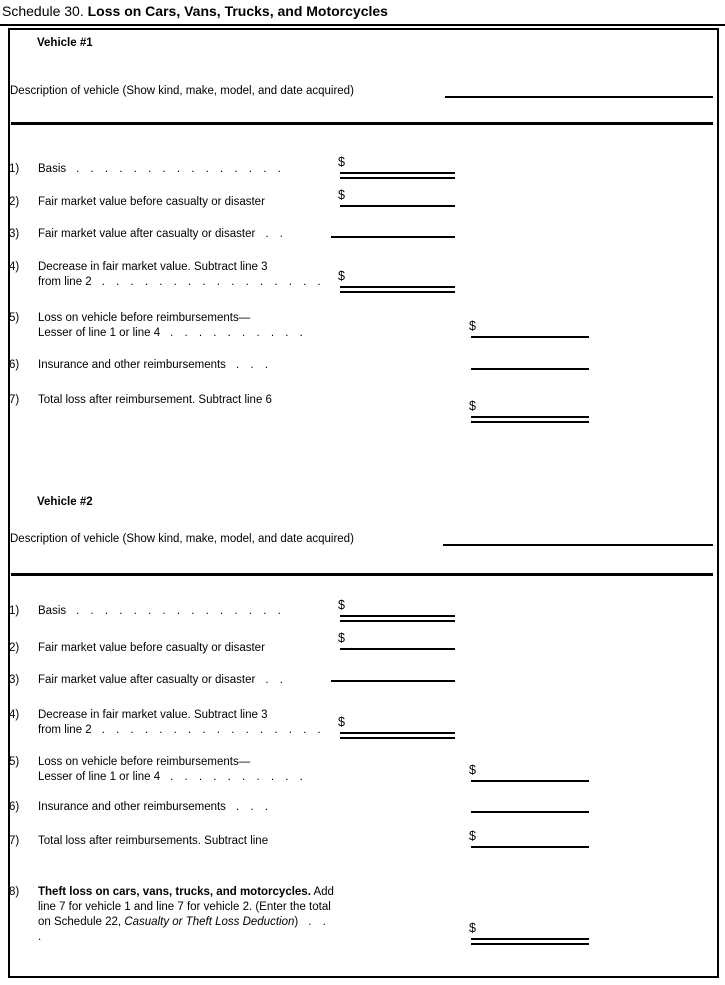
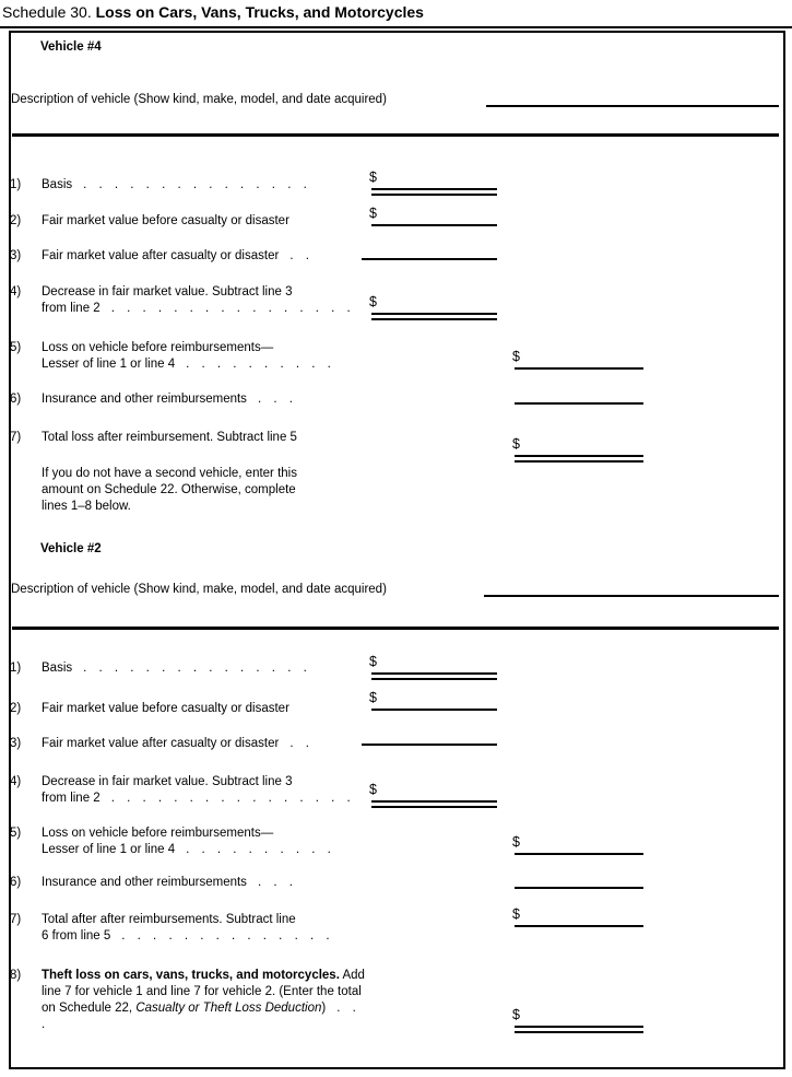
  Schedule 30. Loss on Cars, Vans, Trucks, and Motorcycles
- Vehicle #1
+ Vehicle #4
  Description of vehicle (Show kind, make, model, and date acquired)
  1)
  Basis . . . . . . . . . . . . . . .
  $
  2)
  Fair market value before casualty or disaster
  $
  3)
  Fair market value after casualty or disaster . .
  4)
  Decrease in fair market value. Subtract line 3
  from line 2 . . . . . . . . . . . . . . . .
  $
  5)
  Loss on vehicle before reimbursements—
  Lesser of line 1 or line 4 . . . . . . . . . .
  $
  6)
  Insurance and other reimbursements . . .
  7)
- Total loss after reimbursement. Subtract line 6
+ Total loss after reimbursement. Subtract line 5
  $
+ If you do not have a second vehicle, enter this
+ amount on Schedule 22. Otherwise, complete
+ lines 1–8 below.
  Vehicle #2
  Description of vehicle (Show kind, make, model, and date acquired)
  1)
  Basis . . . . . . . . . . . . . . .
  $
  2)
  Fair market value before casualty or disaster
  $
  3)
  Fair market value after casualty or disaster . .
  4)
  Decrease in fair market value. Subtract line 3
  from line 2 . . . . . . . . . . . . . . . .
  $
  5)
  Loss on vehicle before reimbursements—
  Lesser of line 1 or line 4 . . . . . . . . . .
  $
  6)
  Insurance and other reimbursements . . .
  7)
- Total loss after reimbursements. Subtract line
+ Total after after reimbursements. Subtract line
+ 6 from line 5 . . . . . . . . . . . . . .
  $
  8)
  Theft loss on cars, vans, trucks, and motorcycles. Add line 7 for vehicle 1 and line 7 for vehicle 2. (Enter the total on Schedule 22, Casualty or Theft Loss Deduction) . . .
  $
